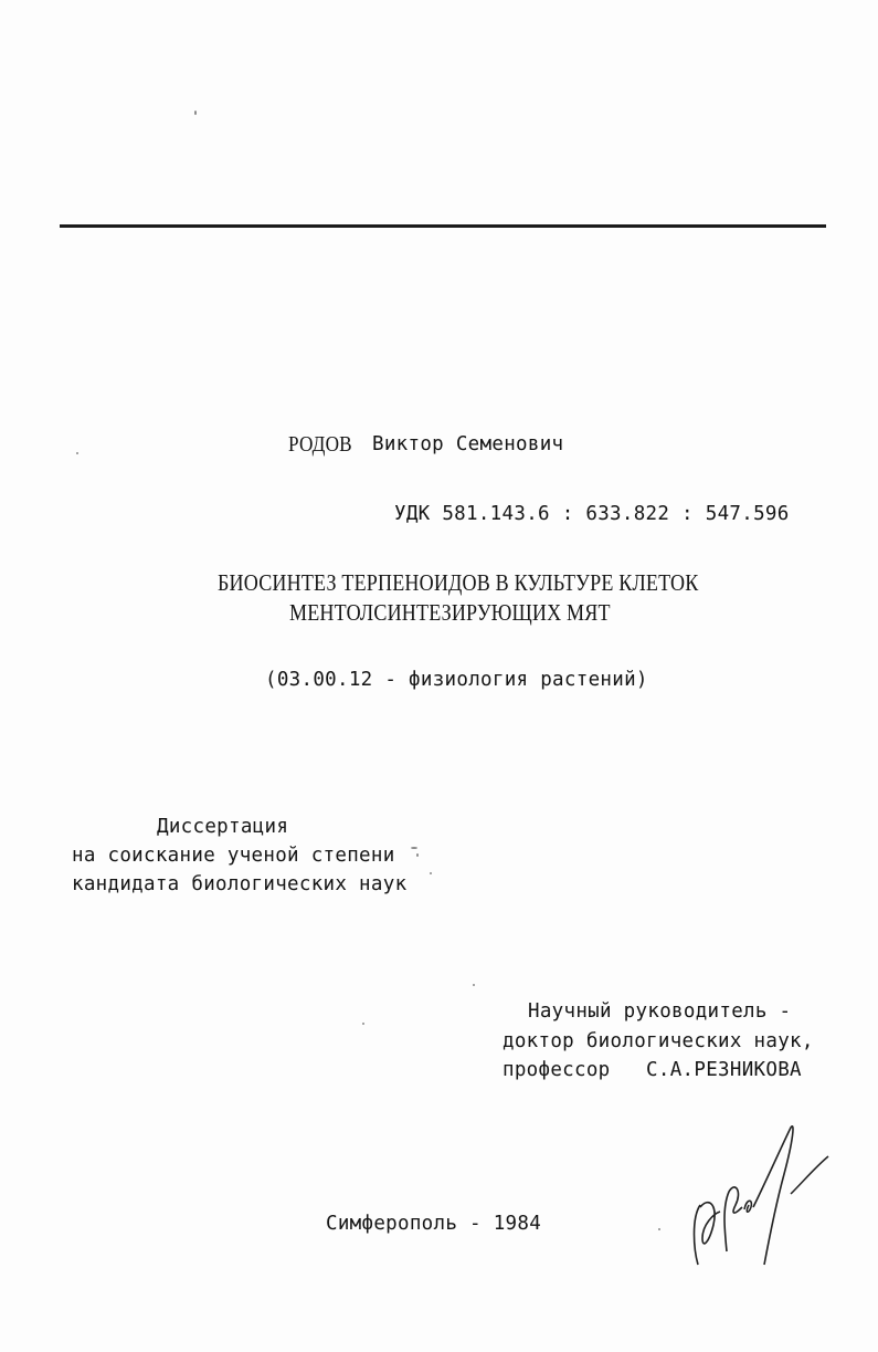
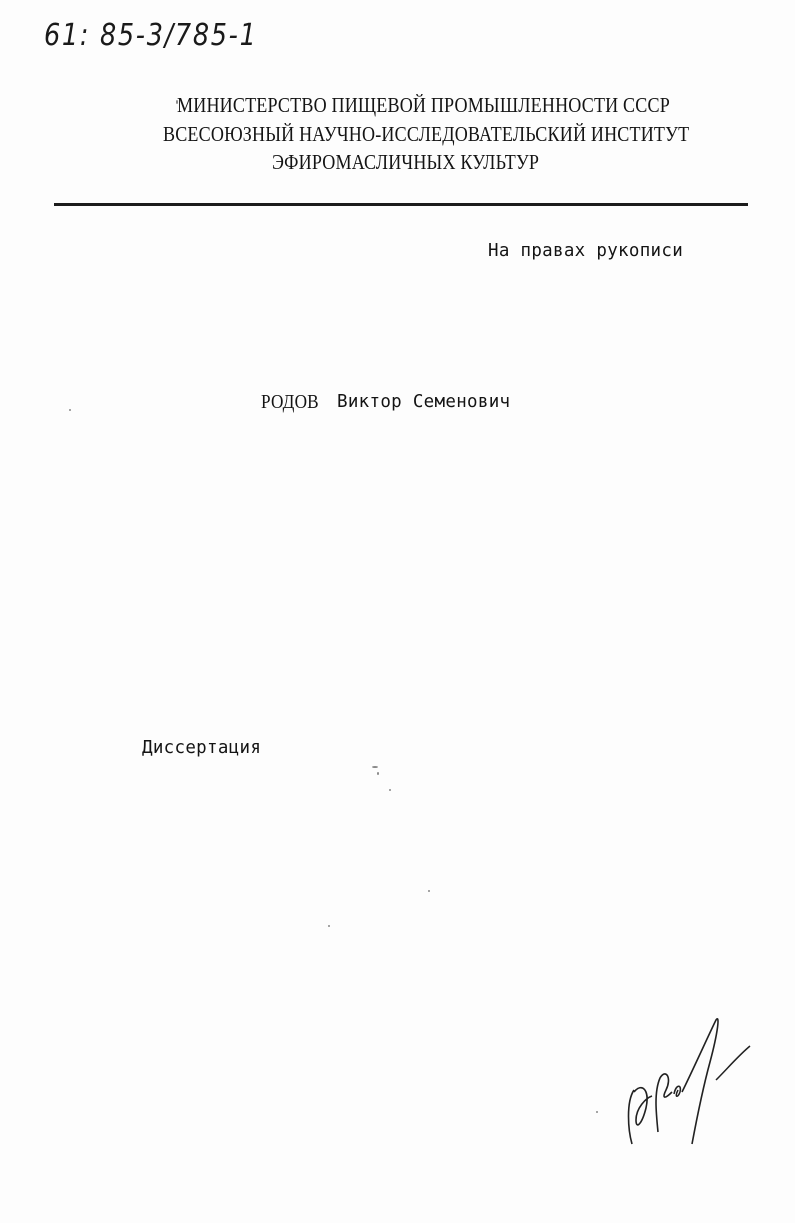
+ 61: 85-3/785-1
+ МИНИСТЕРСТВО ПИЩЕВОЙ ПРОМЫШЛЕННОСТИ СССР
+ ВСЕСОЮЗНЫЙ НАУЧНО-ИССЛЕДОВАТЕЛЬСКИЙ ИНСТИТУТ
+ ЭФИРОМАСЛИЧНЫХ КУЛЬТУР
+ На правах рукописи
  РОДОВ
  Виктор Семенович
- УДК 581.143.6 : 633.822 : 547.596
- БИОСИНТЕЗ ТЕРПЕНОИДОВ В КУЛЬТУРЕ КЛЕТОК
- МЕНТОЛСИНТЕЗИРУЮЩИХ МЯТ
- (03.00.12 - физиология растений)
  Диссертация
- на соискание ученой степени
- кандидата биологических наук
- Научный руководитель -
- доктор биологических наук,
- профессор С.А.РЕЗНИКОВА
- Симферополь - 1984
